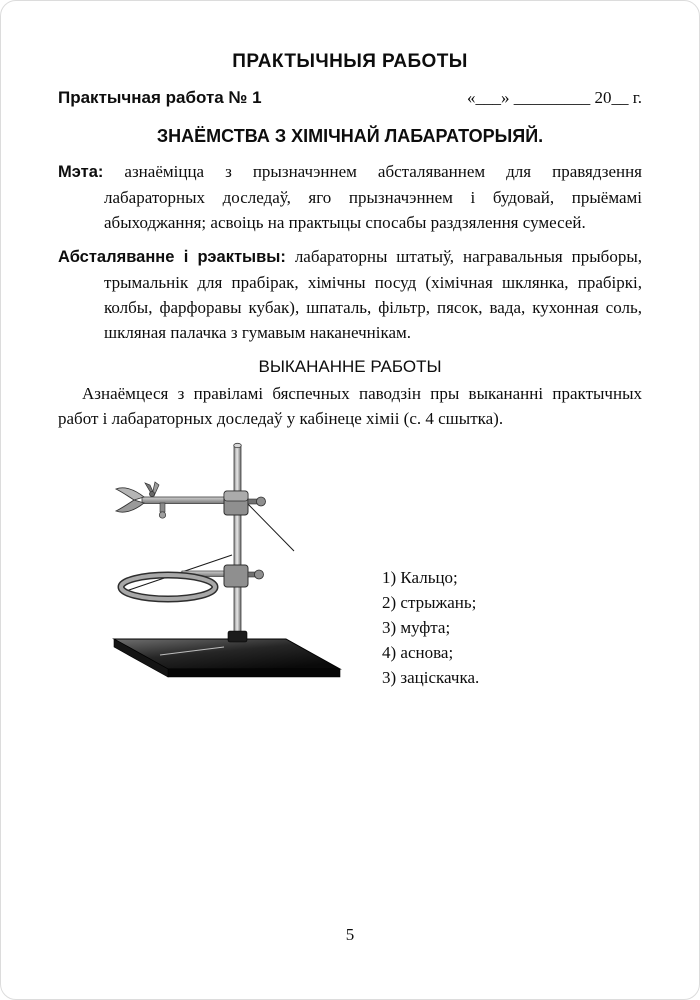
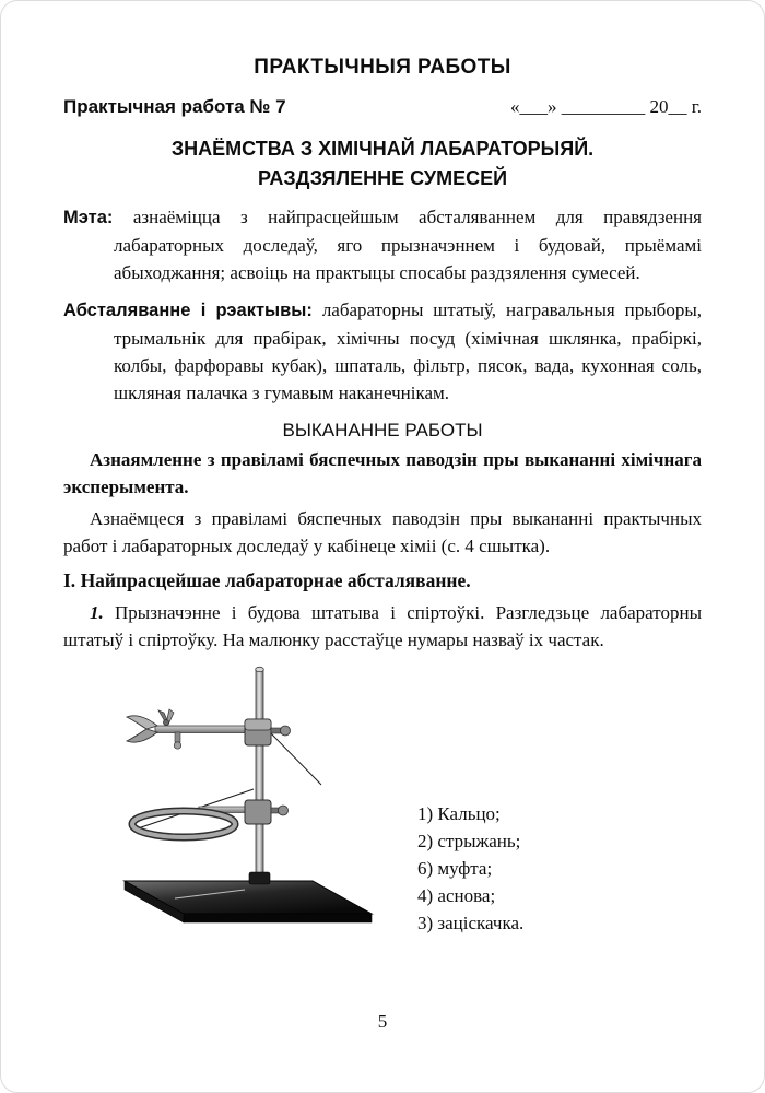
  ПРАКТЫЧНЫЯ РАБОТЫ
- Практычная работа № 1
+ Практычная работа № 7
  «___» _________ 20__ г.
  ЗНАЁМСТВА З ХІМІЧНАЙ ЛАБАРАТОРЫЯЙ.
+ РАЗДЗЯЛЕННЕ СУМЕСЕЙ
- Мэта: азнаёміцца з прызначэннем абсталяваннем для правядзення лабараторных доследаў, яго прызначэннем і будовай, прыёмамі абыходжання; асвоіць на практыцы спосабы раздзялення сумесей.
+ Мэта: азнаёміцца з найпрасцейшым абсталяваннем для правядзення лабараторных доследаў, яго прызначэннем і будовай, прыёмамі абыходжання; асвоіць на практыцы спосабы раздзялення сумесей.
  Абсталяванне і рэактывы: лабараторны штатыў, награвальныя прыборы, трымальнік для прабірак, хімічны посуд (хімічная шклянка, прабіркі, колбы, фарфоравы кубак), шпаталь, фільтр, пясок, вада, кухонная соль, шкляная палачка з гумавым наканечнікам.
  ВЫКАНАННЕ РАБОТЫ
+ Азнаямленне з правіламі бяспечных паводзін пры выкананні хімічнага эксперымента.
  Азнаёмцеся з правіламі бяспечных паводзін пры выкананні практычных работ і лабараторных доследаў у кабінеце хіміі (с. 4 сшытка).
+ I. Найпрасцейшае лабараторнае абсталяванне.
+ 1. Прызначэнне і будова штатыва і спіртоўкі. Разгледзьце лабараторны штатыў і спіртоўку. На малюнку расстаўце нумары назваў іх частак.
  1) Кальцо;
  2) стрыжань;
- 3) муфта;
+ 6) муфта;
  4) аснова;
  3) заціскачка.
  5
